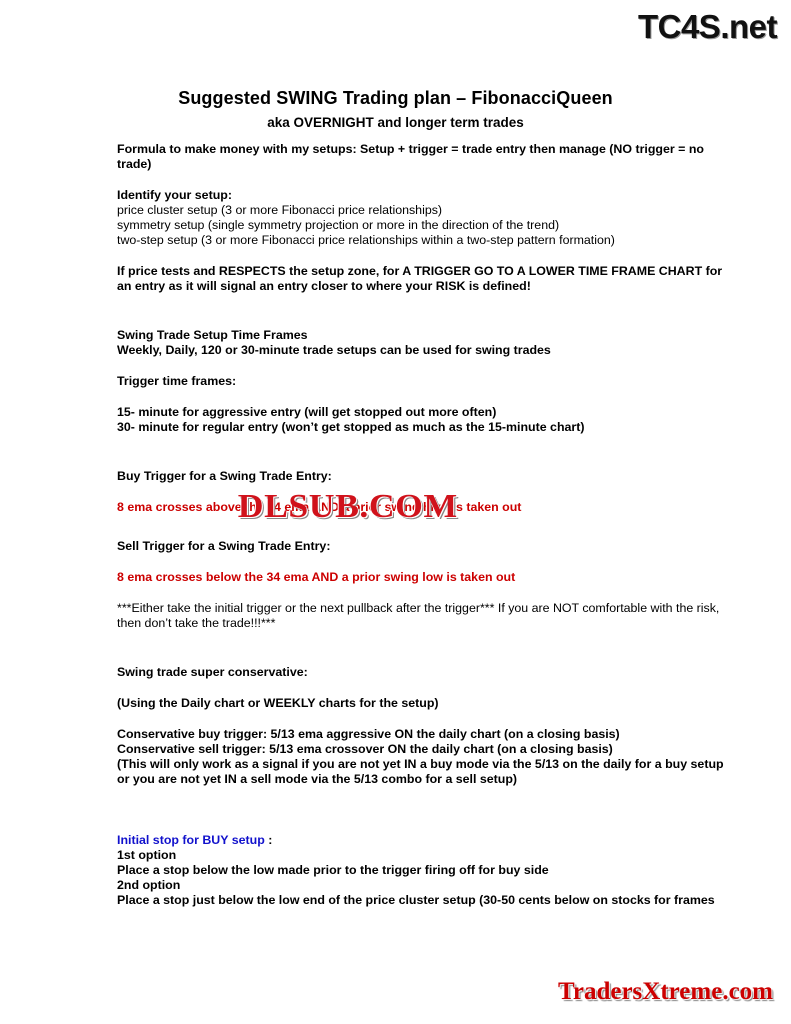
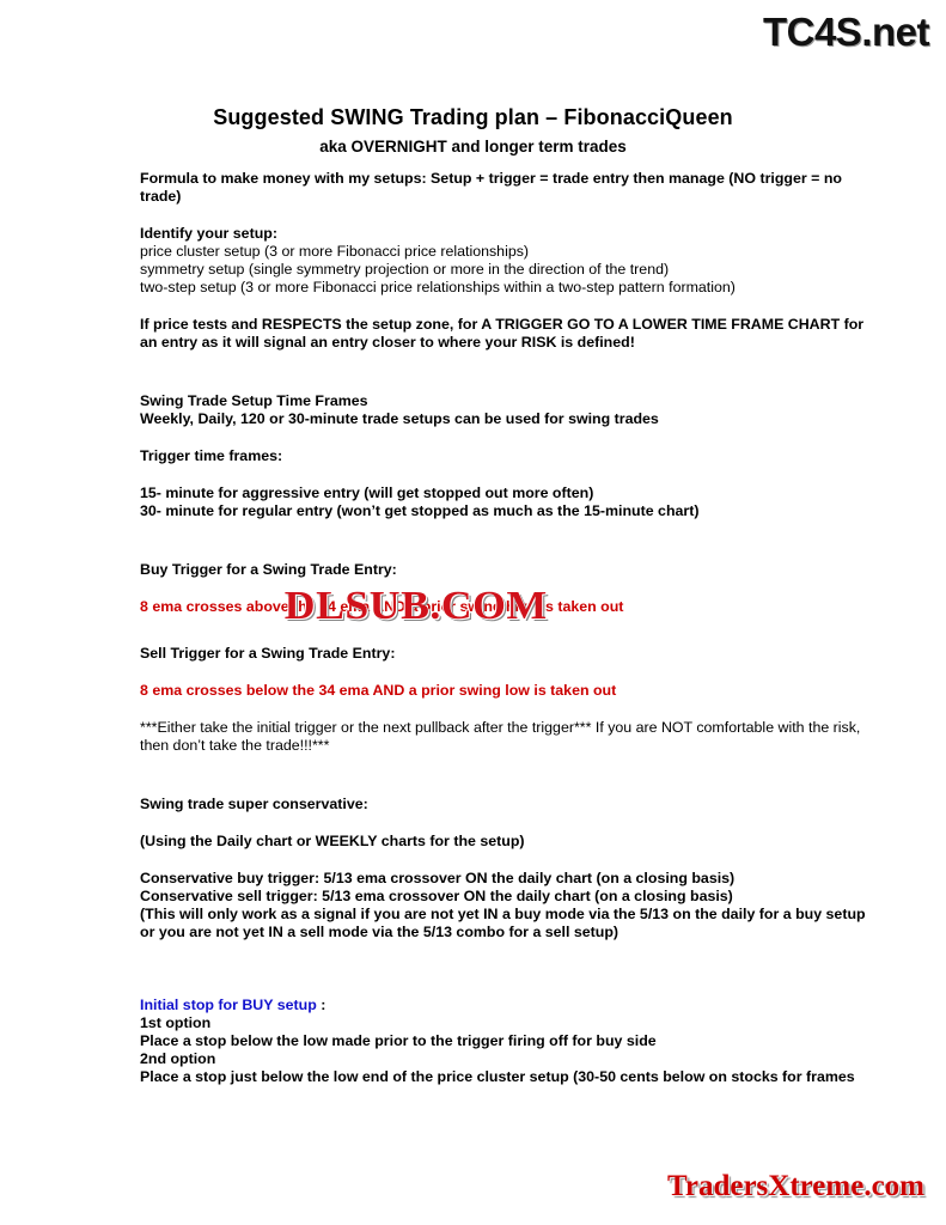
  TC4S.net
  Suggested SWING Trading plan – FibonacciQueen
  aka OVERNIGHT and longer term trades
  Formula to make money with my setups: Setup + trigger = trade entry then manage (NO trigger = no trade)
  Identify your setup:
  price cluster setup (3 or more Fibonacci price relationships)
  symmetry setup (single symmetry projection or more in the direction of the trend)
  two-step setup (3 or more Fibonacci price relationships within a two-step pattern formation)
  If price tests and RESPECTS the setup zone, for A TRIGGER GO TO A LOWER TIME FRAME CHART for an entry as it will signal an entry closer to where your RISK is defined!
  Swing Trade Setup Time Frames
  Weekly, Daily, 120 or 30-minute trade setups can be used for swing trades
  Trigger time frames:
  15- minute for aggressive entry (will get stopped out more often)
  30- minute for regular entry (won’t get stopped as much as the 15-minute chart)
  Buy Trigger for a Swing Trade Entry:
  8 ema crosses above the 34 ema AND a prior swing high is taken out
  Sell Trigger for a Swing Trade Entry:
  8 ema crosses below the 34 ema AND a prior swing low is taken out
  ***Either take the initial trigger or the next pullback after the trigger*** If you are NOT comfortable with the risk, then don’t take the trade!!!***
  Swing trade super conservative:
  (Using the Daily chart or WEEKLY charts for the setup)
- Conservative buy trigger: 5/13 ema aggressive ON the daily chart (on a closing basis)
+ Conservative buy trigger: 5/13 ema crossover ON the daily chart (on a closing basis)
  Conservative sell trigger: 5/13 ema crossover ON the daily chart (on a closing basis)
  (This will only work as a signal if you are not yet IN a buy mode via the 5/13 on the daily for a buy setup or you are not yet IN a sell mode via the 5/13 combo for a sell setup)
  Initial stop for BUY setup :
  1st option
  Place a stop below the low made prior to the trigger firing off for buy side
  2nd option
  Place a stop just below the low end of the price cluster setup (30-50 cents below on stocks for frames
  DLSUB.COM
  TradersXtreme.com
